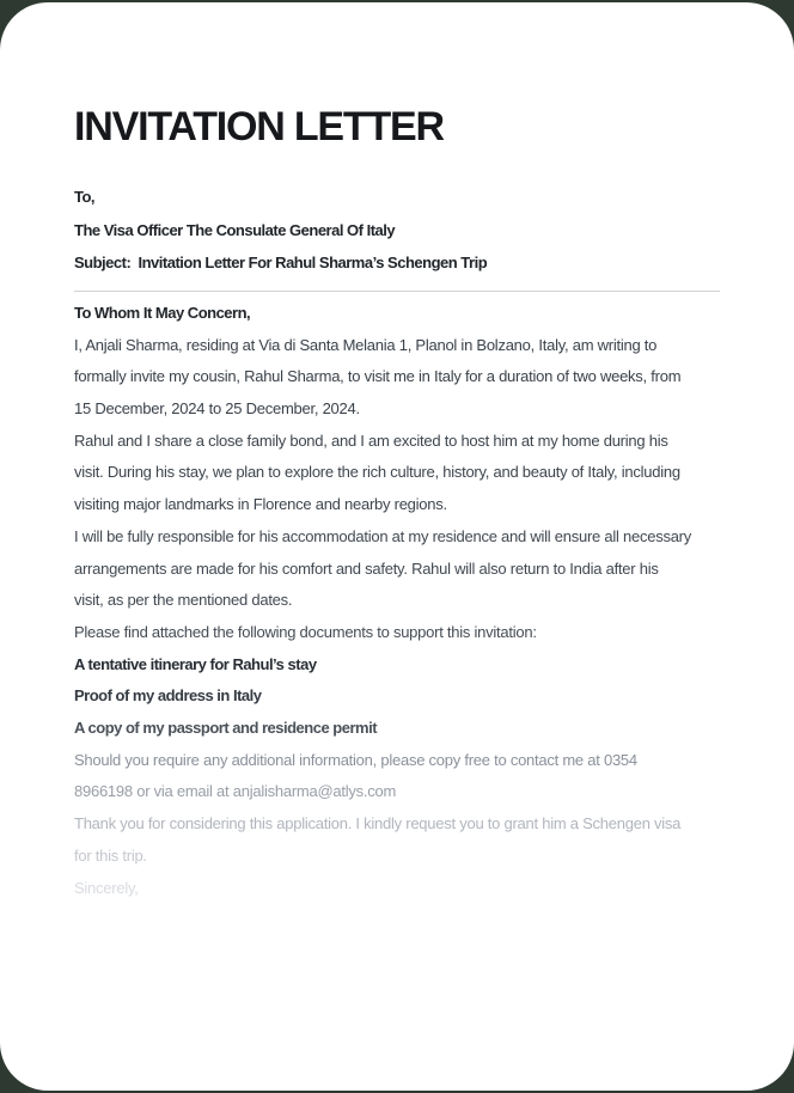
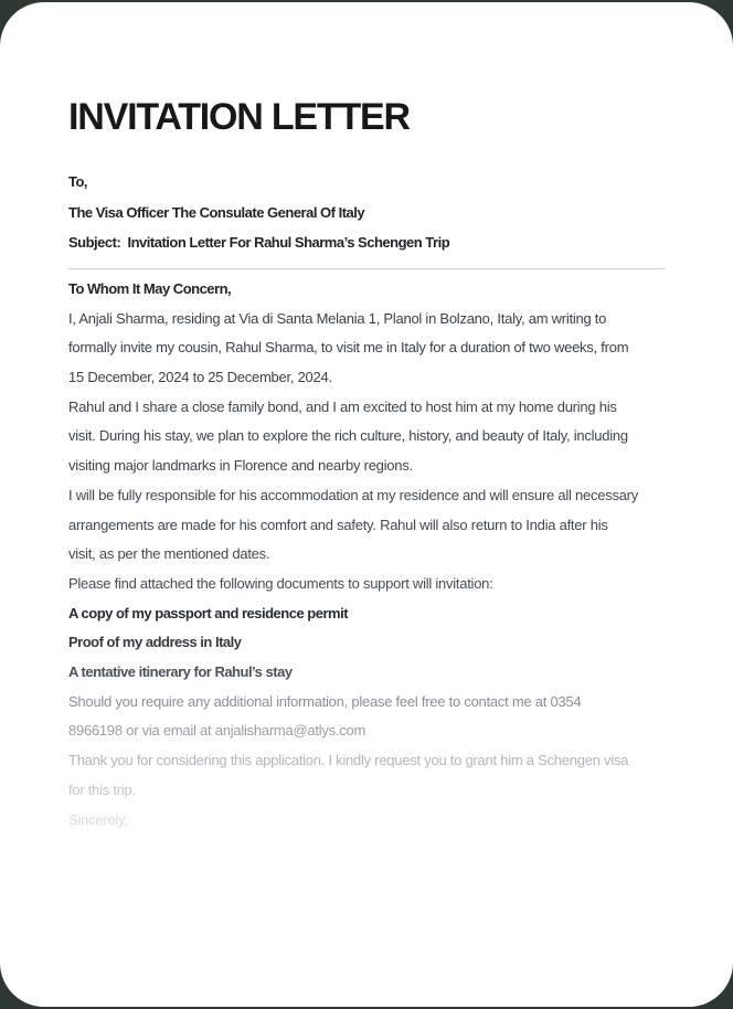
  INVITATION LETTER
  To,
  The Visa Officer The Consulate General Of Italy
  Subject: Invitation Letter For Rahul Sharma’s Schengen Trip
  To Whom It May Concern,
  I, Anjali Sharma, residing at Via di Santa Melania 1, Planol in Bolzano, Italy, am writing to
  formally invite my cousin, Rahul Sharma, to visit me in Italy for a duration of two weeks, from
  15 December, 2024 to 25 December, 2024.
  Rahul and I share a close family bond, and I am excited to host him at my home during his
  visit. During his stay, we plan to explore the rich culture, history, and beauty of Italy, including
  visiting major landmarks in Florence and nearby regions.
  I will be fully responsible for his accommodation at my residence and will ensure all necessary
  arrangements are made for his comfort and safety. Rahul will also return to India after his
  visit, as per the mentioned dates.
- Please find attached the following documents to support this invitation:
+ Please find attached the following documents to support will invitation:
- A tentative itinerary for Rahul’s stay
+ A copy of my passport and residence permit
  Proof of my address in Italy
- A copy of my passport and residence permit
+ A tentative itinerary for Rahul’s stay
- Should you require any additional information, please copy free to contact me at 0354
+ Should you require any additional information, please feel free to contact me at 0354
  8966198 or via email at anjalisharma@atlys.com
  Thank you for considering this application. I kindly request you to grant him a Schengen visa
  for this trip.
  Sincerely,
